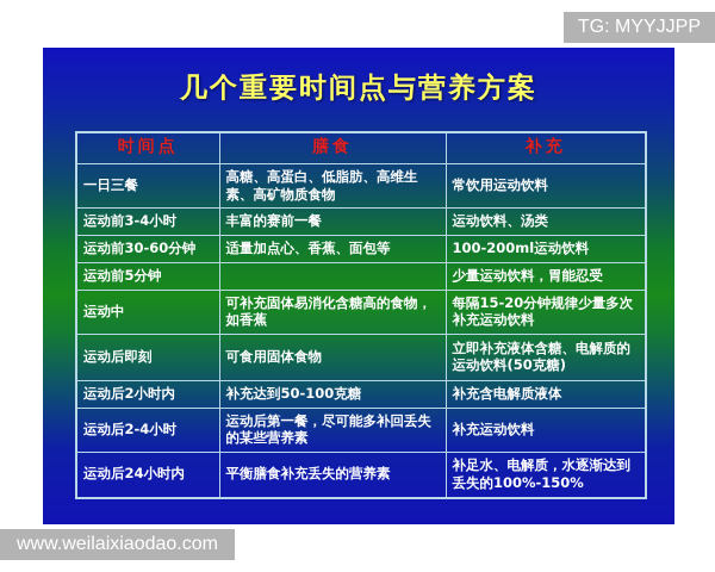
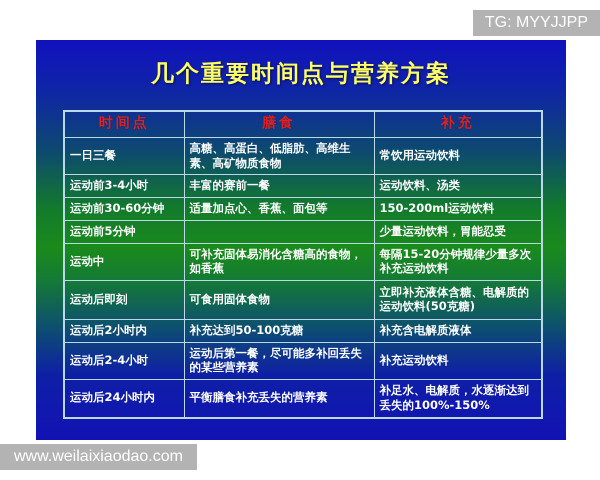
  几个重要时间点与营养方案
  时间点	膳食	补充
  一日三餐	高糖、高蛋白、低脂肪、高维生素、高矿物质食物	常饮用运动饮料
  运动前3-4小时	丰富的赛前一餐	运动饮料、汤类
- 运动前30-60分钟	适量加点心、香蕉、面包等	100-200ml运动饮料
+ 运动前30-60分钟	适量加点心、香蕉、面包等	150-200ml运动饮料
  运动前5分钟		少量运动饮料，胃能忍受
  运动中	可补充固体易消化含糖高的食物，如香蕉	每隔15-20分钟规律少量多次补充运动饮料
  运动后即刻	可食用固体食物	立即补充液体含糖、电解质的运动饮料(50克糖)
  运动后2小时内	补充达到50-100克糖	补充含电解质液体
  运动后2-4小时	运动后第一餐，尽可能多补回丢失的某些营养素	补充运动饮料
  运动后24小时内	平衡膳食补充丢失的营养素	补足水、电解质，水逐渐达到丢失的100%-150%
  TG: MYYJJPP
  www.weilaixiaodao.com
